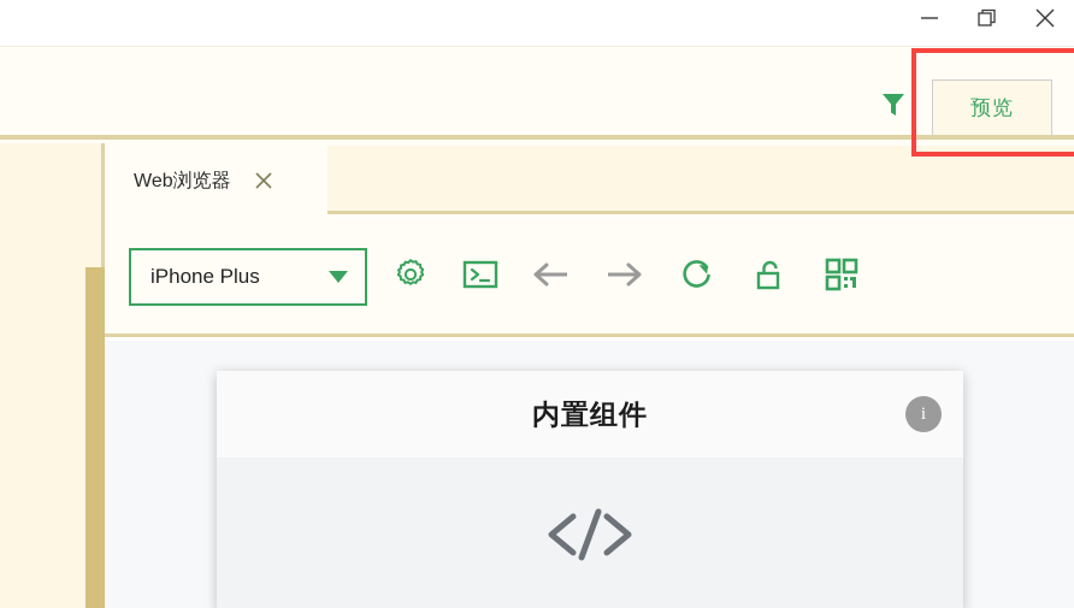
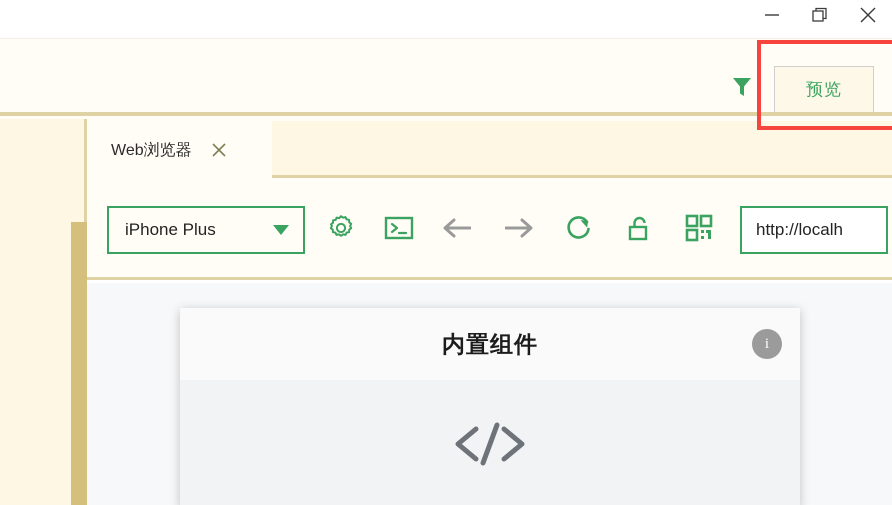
  预览
  Web浏览器
  iPhone Plus
+ http://localh
  内置组件
  i
